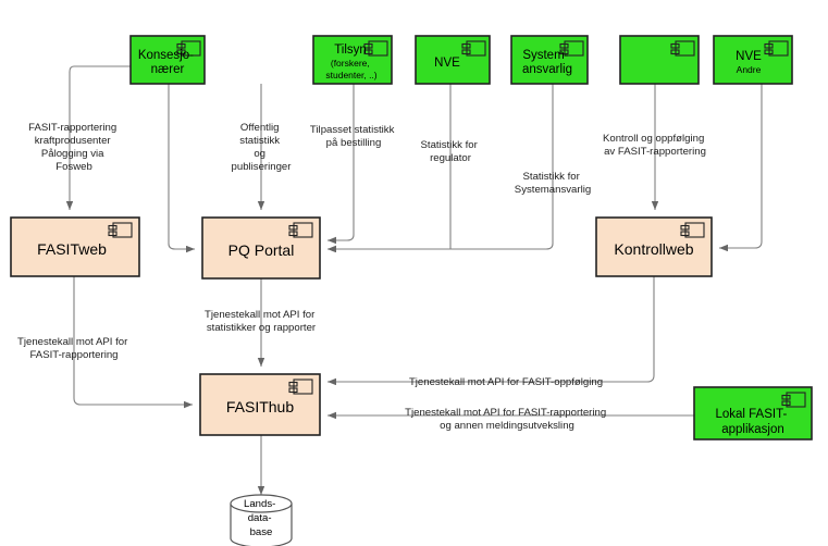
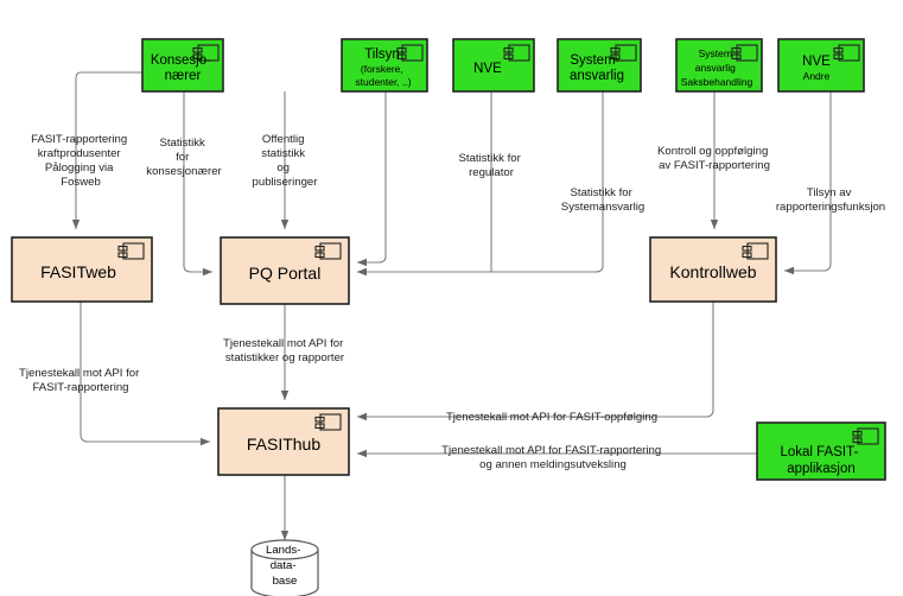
  FASIT-rapportering kraftprodusenter Pålogging via Fosweb
+ Statistikk for konsesjonærer
  Offentlig statistikk og publiseringer
- Tilpasset statistikk på bestilling
  Statistikk for regulator
  Statistikk for Systemansvarlig
  Kontroll og oppfølging av FASIT-rapportering
+ Tilsyn av rapporteringsfunksjon
  Tjenestekall mot API for FASIT-rapportering
  Tjenestekall mot API for statistikker og rapporter
  Tjenestekall mot API for FASIT-oppfølging
  Tjenestekall mot API for FASIT-rapportering og annen meldingsutveksling
  Konsesjo- nærer
  Tilsyn
  (forskere, studenter, ..)
  NVE
  System- ansvarlig
+ System ansvarlig Saksbehandling
  NVE
  Andre
  Lokal FASIT- applikasjon
  FASITweb
  PQ Portal
  Kontrollweb
  FASIThub
  Lands- data- base
